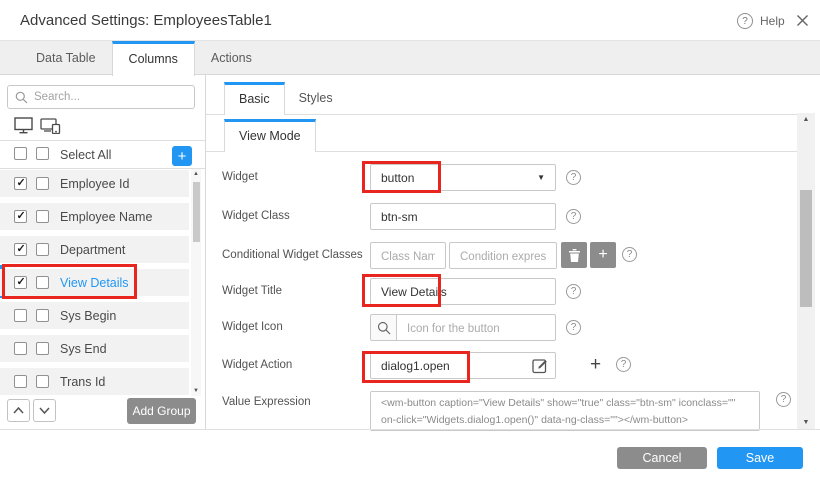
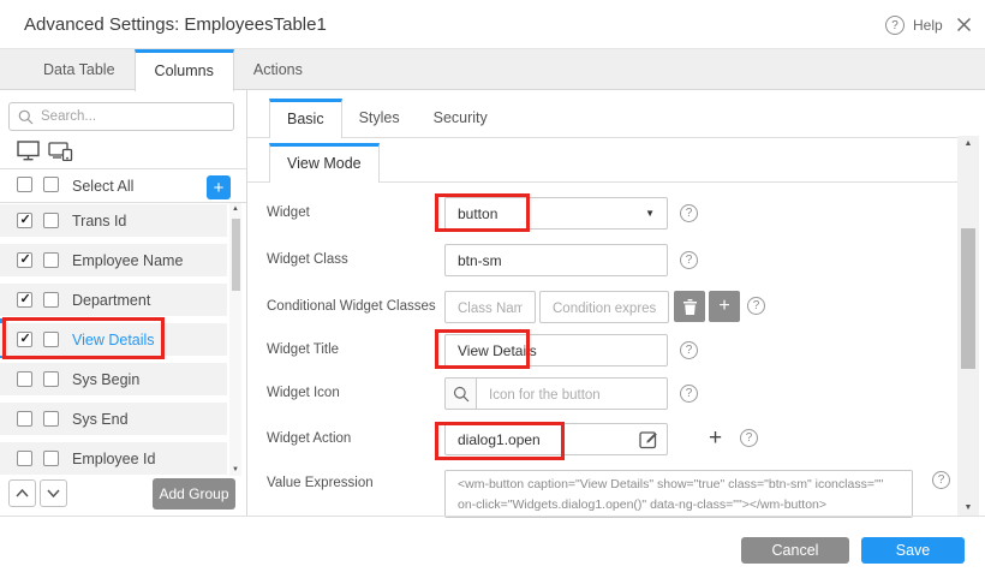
  Advanced Settings: EmployeesTable1
  ?
  Help
  Data Table
  Columns
  Actions
  Search...
  Select All
  +
- Employee Id
+ Trans Id
  Employee Name
  Department
  View Details
  Sys Begin
  Sys End
- Trans Id
+ Employee Id
  Add Group
  Basic
  Styles
+ Security
  View Mode
  Widget
  button
  ▼
  ?
  Widget Class
  btn-sm
  ?
  Conditional Widget Classes
  Class Nam
  Condition expres
  +
  ?
  Widget Title
  View Details
  ?
  Widget Icon
  Icon for the button
  ?
  Widget Action
  dialog1.open
  +
  ?
  Value Expression
  <wm-button caption="View Details" show="true" class="btn-sm" iconclass="" on-click="Widgets.dialog1.open()" data-ng-class=""></wm-button>
  ?
  Cancel
  Save
